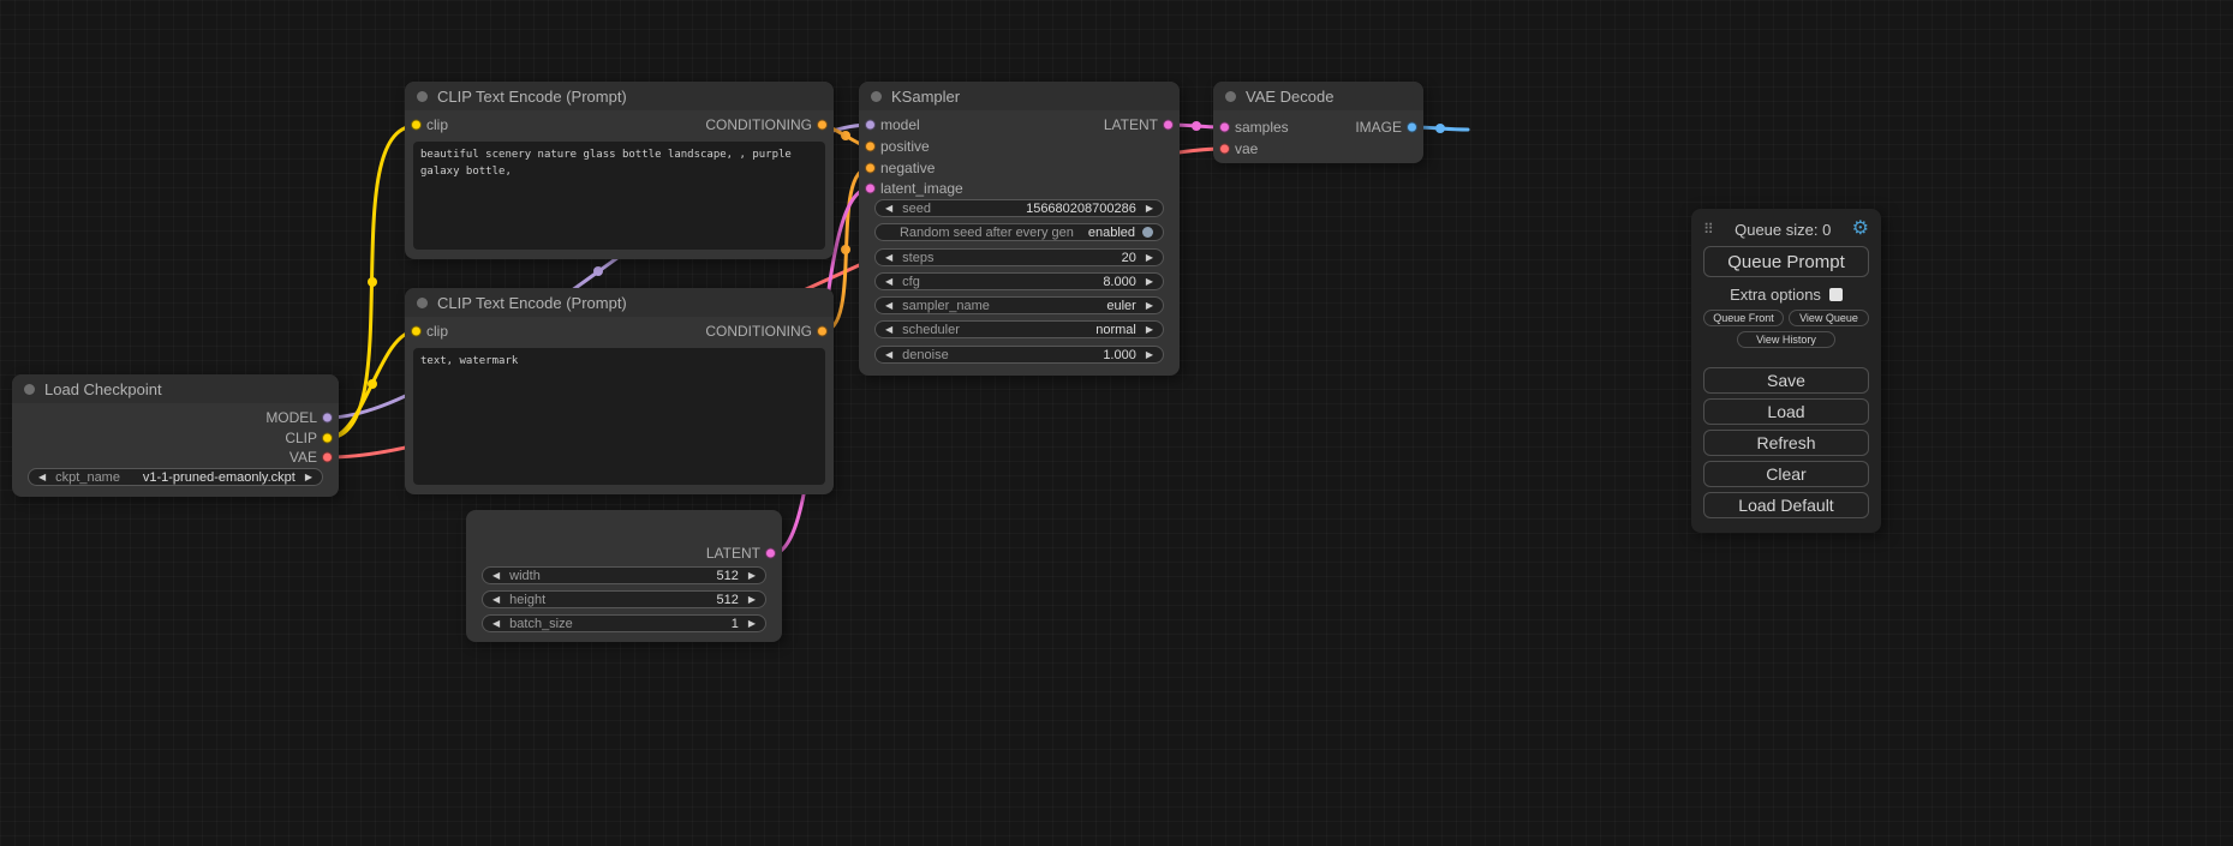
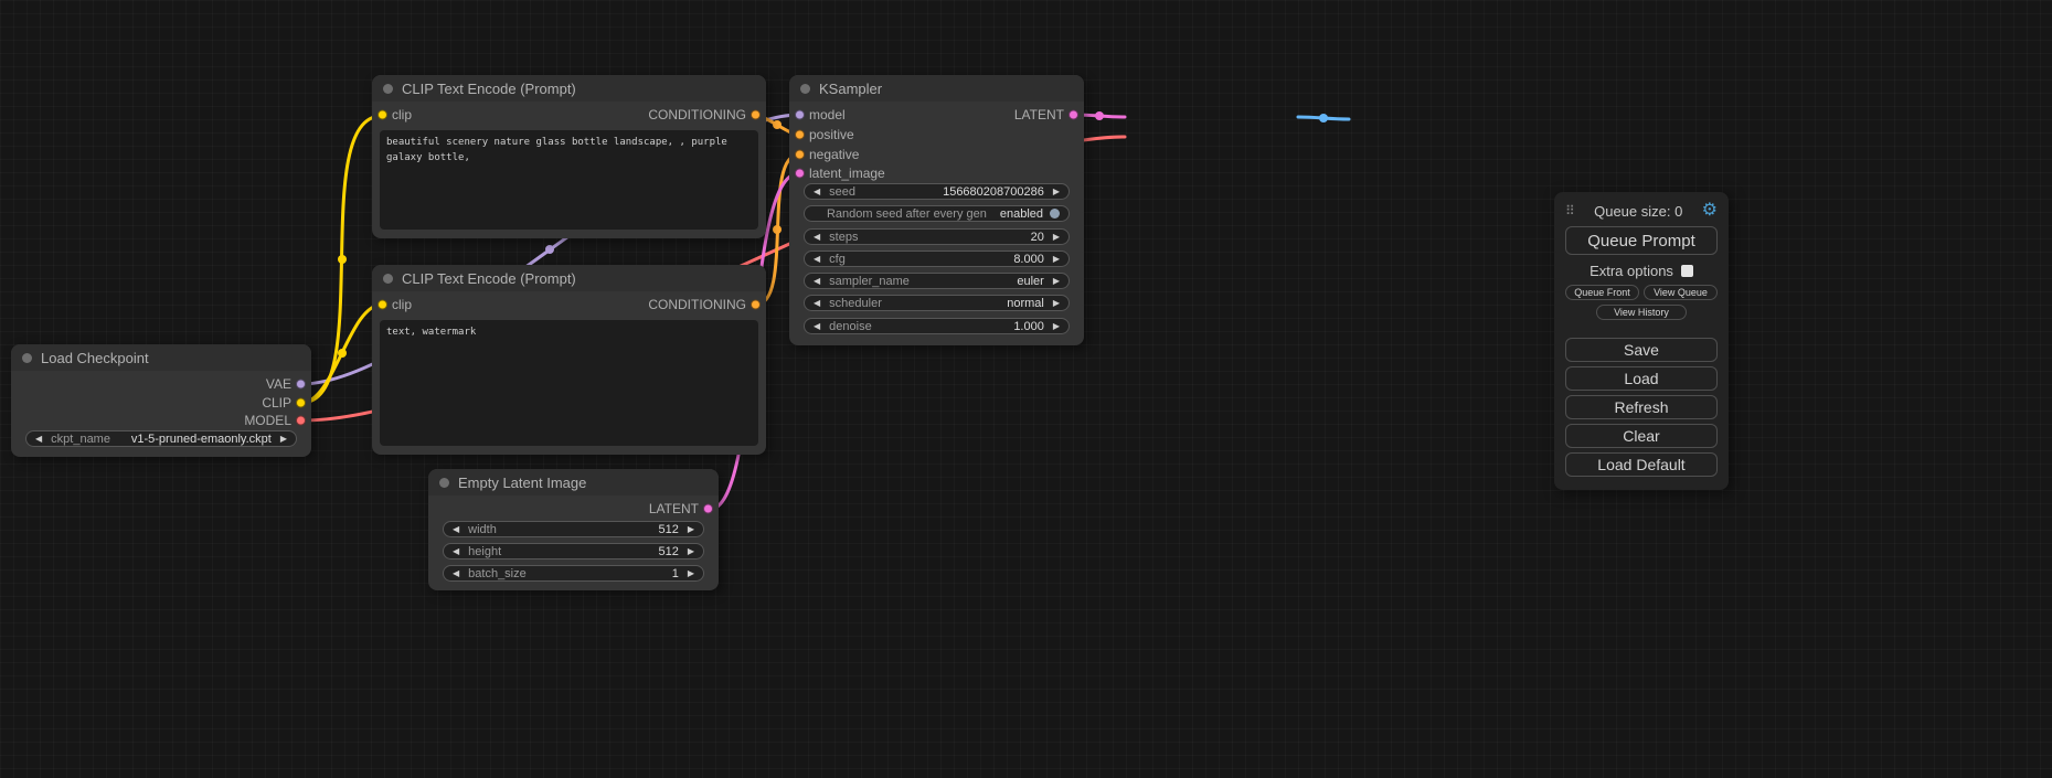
  Load Checkpoint
- MODEL
+ VAE
  CLIP
- VAE
+ MODEL
  ◀
  ckpt_name
- v1-1-pruned-emaonly.ckpt
+ v1-5-pruned-emaonly.ckpt
  ▶
  CLIP Text Encode (Prompt)
  clip
  CONDITIONING
  beautiful scenery nature glass bottle landscape, , purple galaxy bottle,
  CLIP Text Encode (Prompt)
  clip
  CONDITIONING
  text, watermark
+ Empty Latent Image
  LATENT
  ◀
  width
  512
  ▶
  ◀
  height
  512
  ▶
  ◀
  batch_size
  1
  ▶
  KSampler
  model
  LATENT
  positive
  negative
  latent_image
  ◀
  seed
  156680208700286
  ▶
  Random seed after every gen
  enabled
  ◀
  steps
  20
  ▶
  ◀
  cfg
  8.000
  ▶
  ◀
  sampler_name
  euler
  ▶
  ◀
  scheduler
  normal
  ▶
  ◀
  denoise
  1.000
  ▶
- VAE Decode
- samples
- IMAGE
- vae
  ⠿
  Queue size: 0
  ⚙
  Queue Prompt
  Extra options
  Queue Front
  View Queue
  View History
  Save
  Load
  Refresh
  Clear
  Load Default
